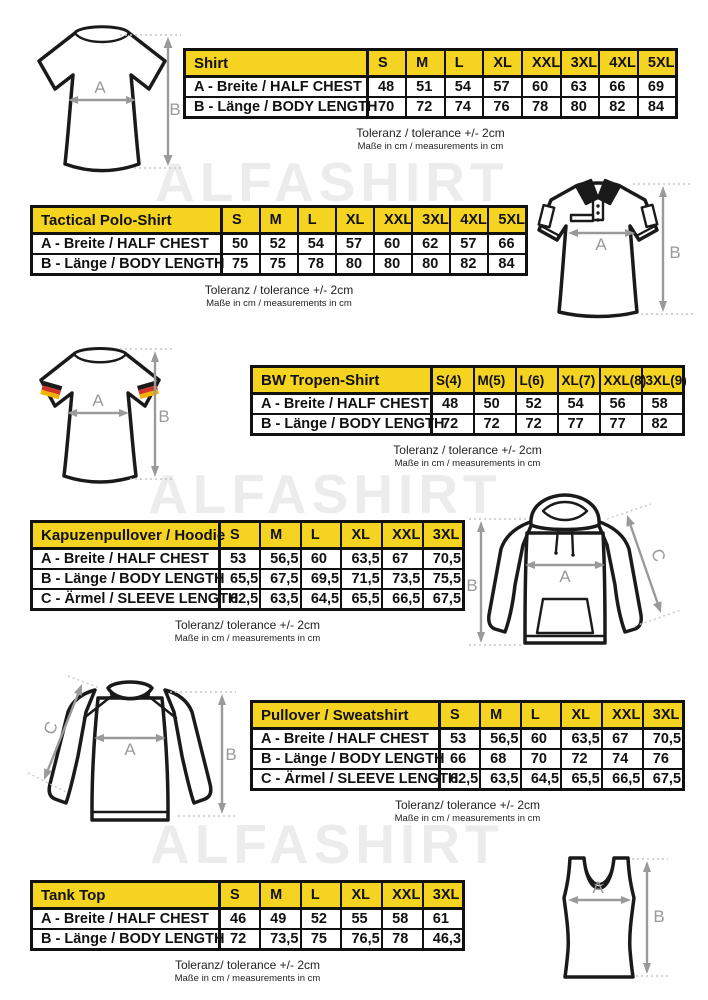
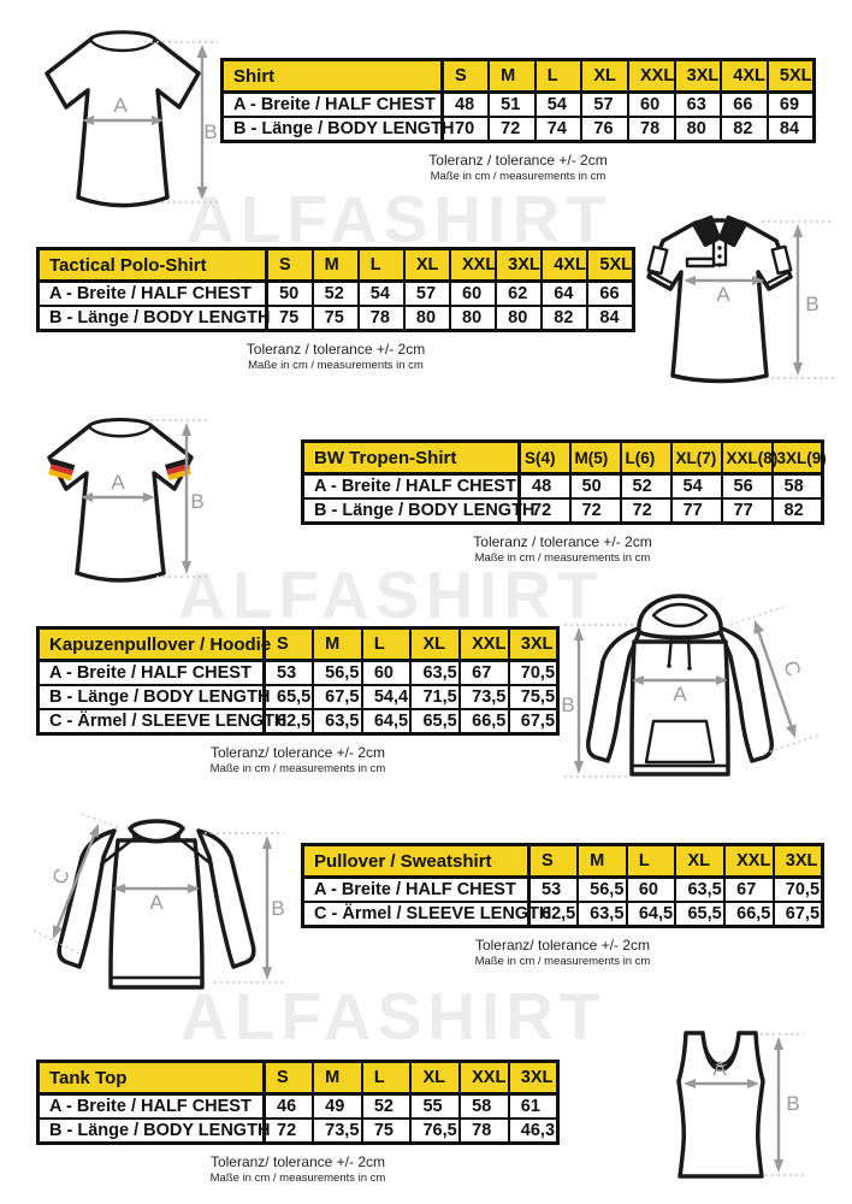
  ALFASHIRT
  ALFASHIRT
  ALFASHIRT
  A
  B
  Shirt	S	M	L	XL	XXL	3XL	4XL	5XL
  A - Breite / HALF CHEST	48	51	54	57	60	63	66	69
  B - Länge / BODY LENGTH	70	72	74	76	78	80	82	84
  Toleranz / tolerance +/- 2cm
  Maße in cm / measurements in cm
  Tactical Polo-Shirt	S	M	L	XL	XXL	3XL	4XL	5XL
- A - Breite / HALF CHEST	50	52	54	57	60	62	57	66
+ A - Breite / HALF CHEST	50	52	54	57	60	62	64	66
  B - Länge / BODY LENGTH	75	75	78	80	80	80	82	84
  Toleranz / tolerance +/- 2cm
  Maße in cm / measurements in cm
  A
  B
  A
  B
  BW Tropen-Shirt	S(4)	M(5)	L(6)	XL(7)	XXL(8)	3XL(9)
  A - Breite / HALF CHEST	48	50	52	54	56	58
  B - Länge / BODY LENGTH	72	72	72	77	77	82
  Toleranz / tolerance +/- 2cm
  Maße in cm / measurements in cm
  Kapuzenpullover / Hoodie	S	M	L	XL	XXL	3XL
  A - Breite / HALF CHEST	53	56,5	60	63,5	67	70,5
- B - Länge / BODY LENGTH	65,5	67,5	69,5	71,5	73,5	75,5
+ B - Länge / BODY LENGTH	65,5	67,5	54,4	71,5	73,5	75,5
  C - Ärmel / SLEEVE LENGT	62,5	63,5	64,5	65,5	66,5	67,5
  Toleranz/ tolerance +/- 2cm
  Maße in cm / measurements in cm
  B
  A
  A
  B
  Pullover / Sweatshirt	S	M	L	XL	XXL	3XL
  A - Breite / HALF CHEST	53	56,5	60	63,5	67	70,5
- B - Länge / BODY LENGTH	66	68	70	72	74	76
  C - Ärmel / SLEEVE LENGT	62,5	63,5	64,5	65,5	66,5	67,5
  Toleranz/ tolerance +/- 2cm
  Maße in cm / measurements in cm
  Tank Top	S	M	L	XL	XXL	3XL
  A - Breite / HALF CHEST	46	49	52	55	58	61
  B - Länge / BODY LENGTH	72	73,5	75	76,5	78	46,3
  Toleranz/ tolerance +/- 2cm
  Maße in cm / measurements in cm
  A
  B
